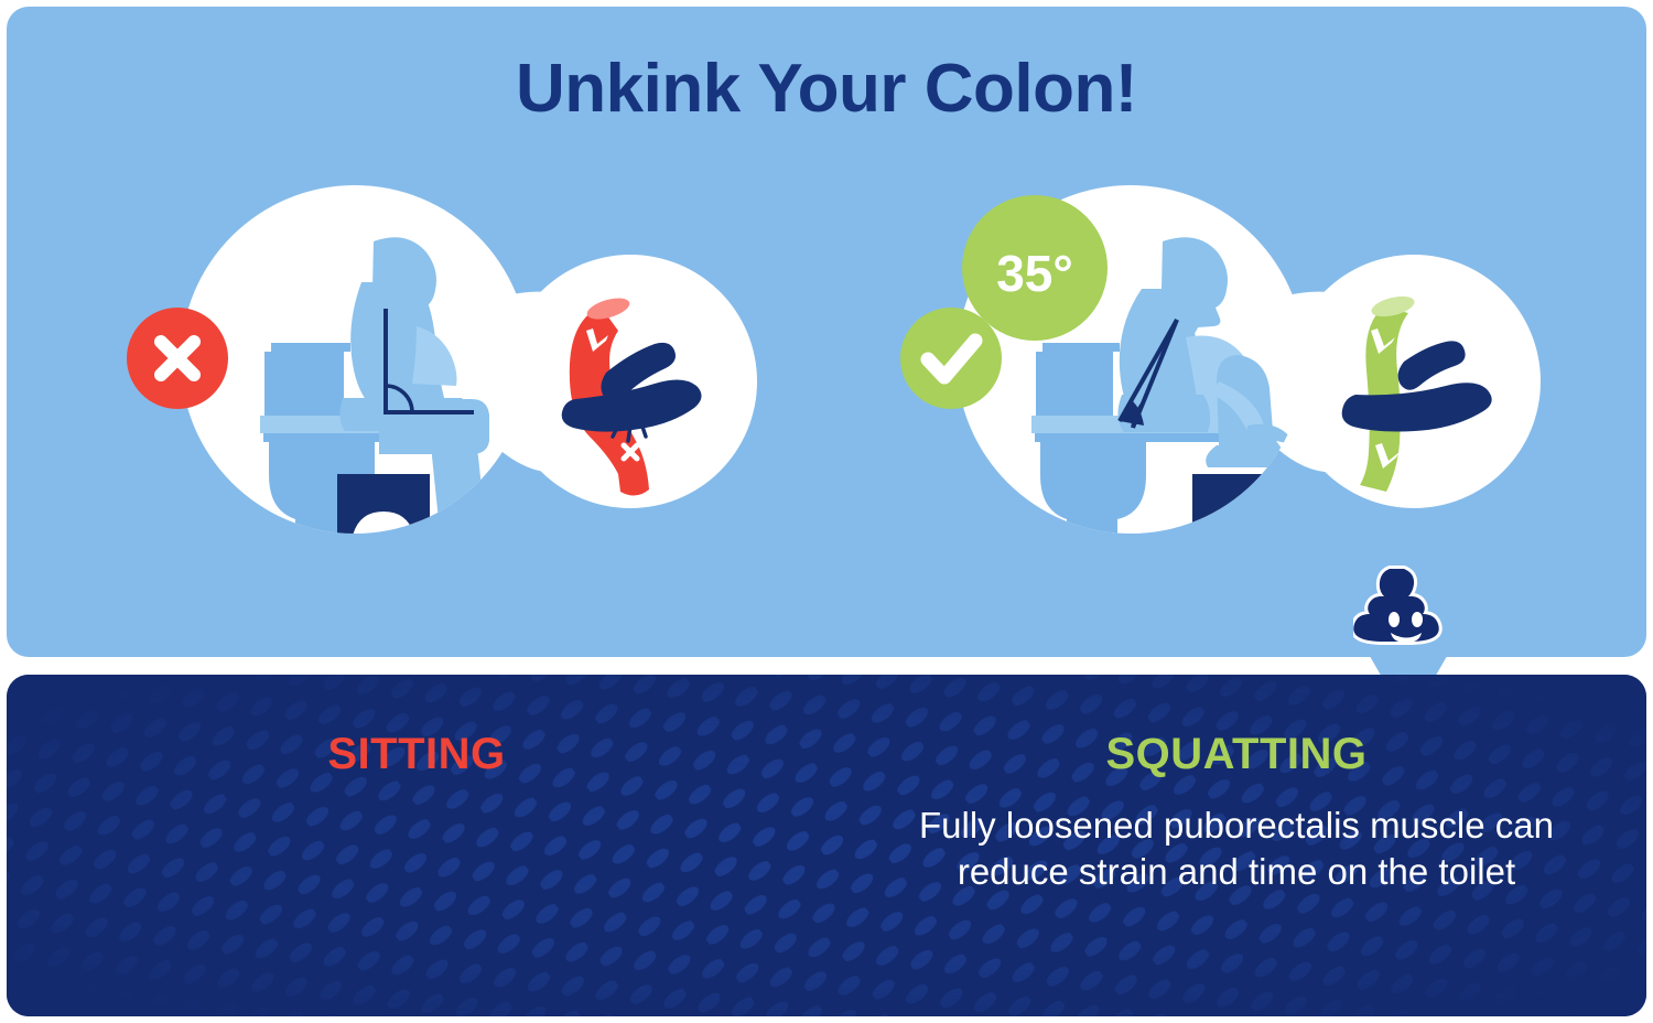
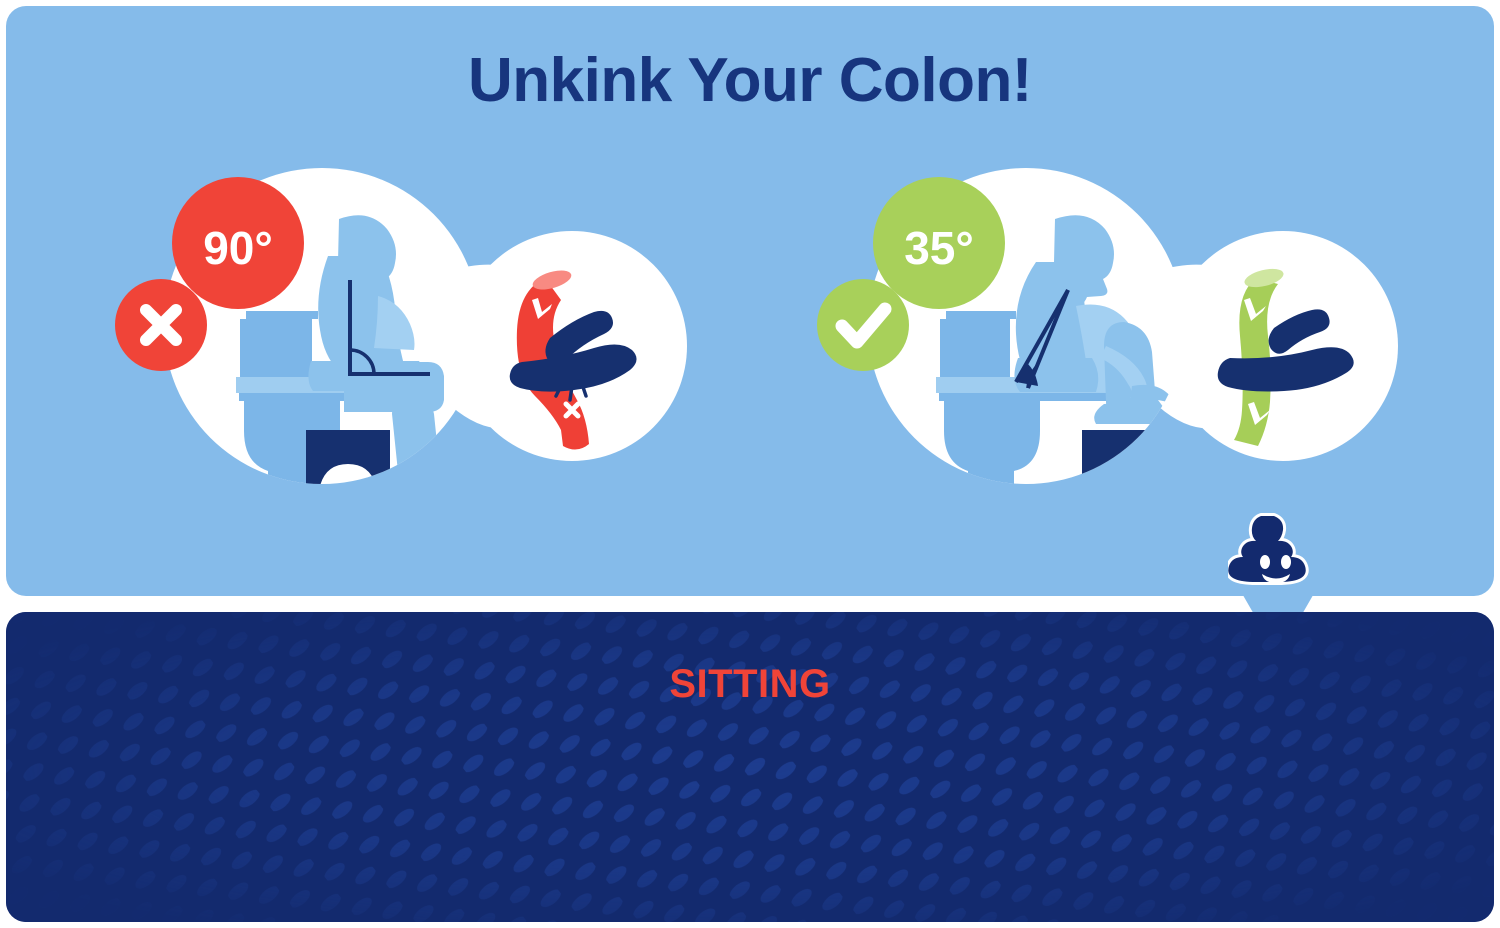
  Unkink Your Colon!
+ 90°
  35°
  SITTING
- SQUATTING
- Fully loosened puborectalis muscle can reduce strain and time on the toilet
